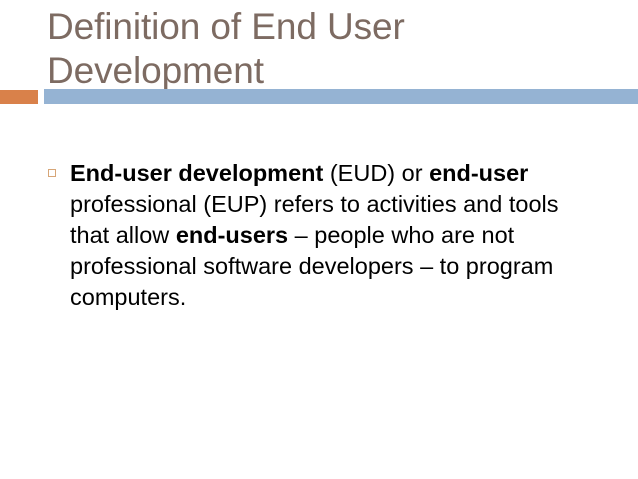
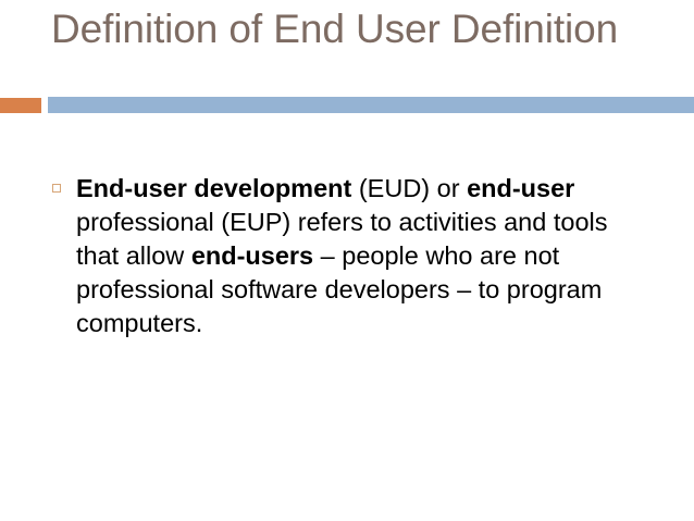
- Definition of End User Development
+ Definition of End User Definition
  End-user development (EUD) or end-user professional (EUP) refers to activities and tools that allow end-users – people who are not professional software developers – to program computers.
